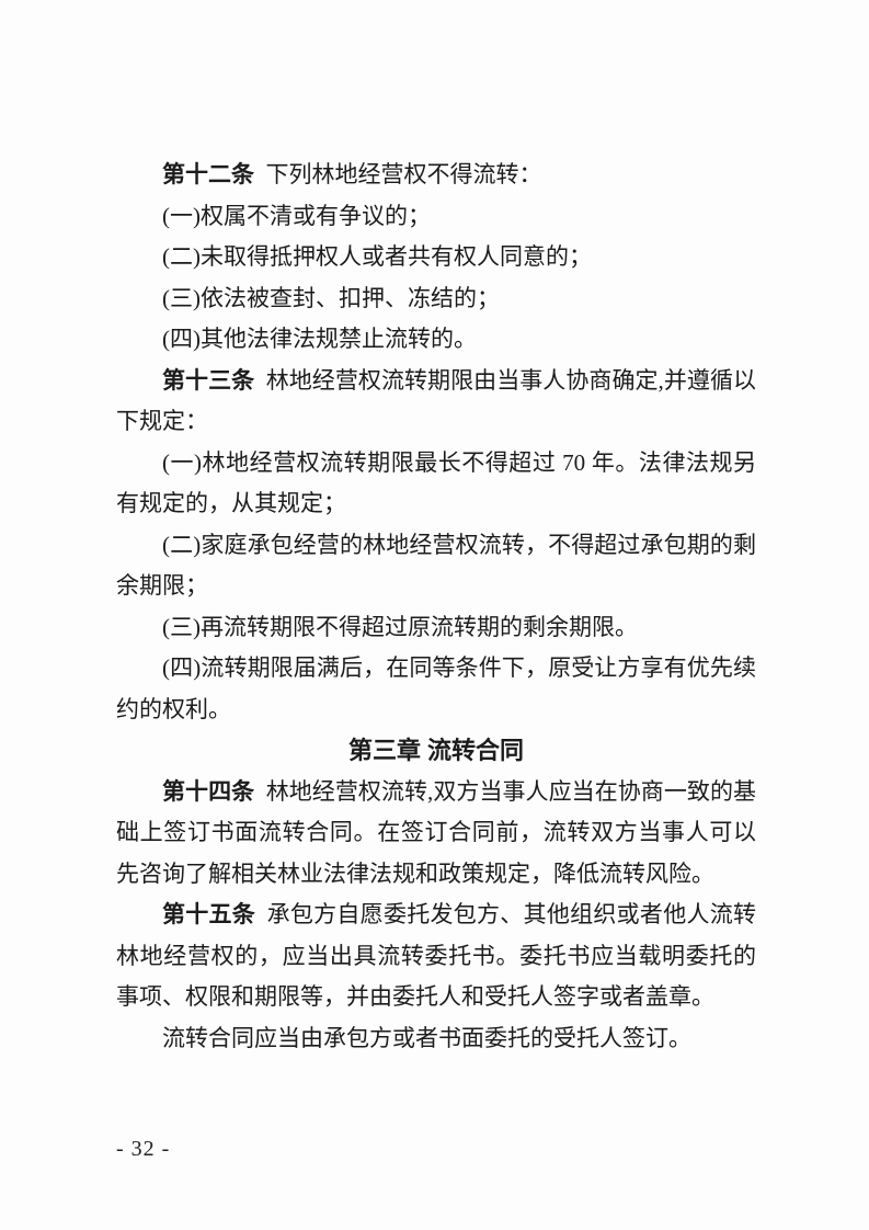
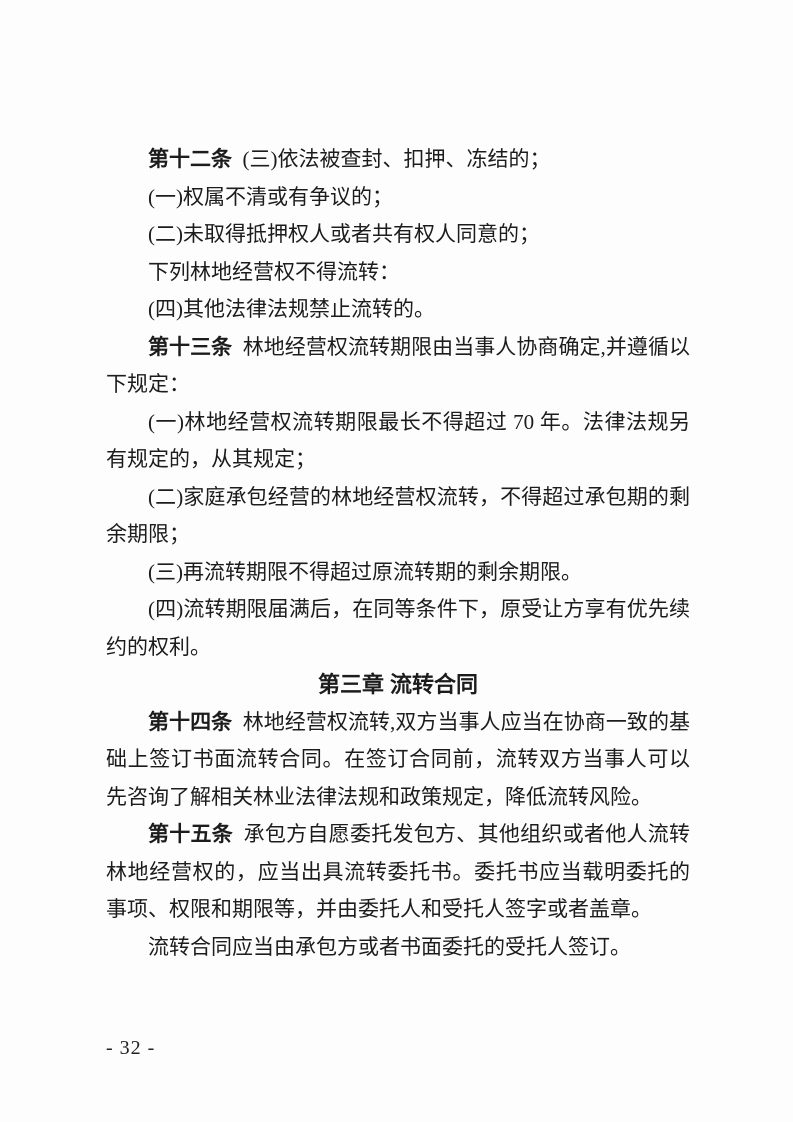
- 第十二条 下列林地经营权不得流转：
+ 第十二条 (三)依法被查封、扣押、冻结的；
  (一)权属不清或有争议的；
  (二)未取得抵押权人或者共有权人同意的；
- (三)依法被查封、扣押、冻结的；
+ 下列林地经营权不得流转：
  (四)其他法律法规禁止流转的。
  第十三条 林地经营权流转期限由当事人协商确定,并遵循以下规定：
  (一)林地经营权流转期限最长不得超过 70 年。法律法规另有规定的，从其规定；
  (二)家庭承包经营的林地经营权流转，不得超过承包期的剩余期限；
  (三)再流转期限不得超过原流转期的剩余期限。
  (四)流转期限届满后，在同等条件下，原受让方享有优先续约的权利。
  第三章 流转合同
  第十四条 林地经营权流转,双方当事人应当在协商一致的基础上签订书面流转合同。在签订合同前，流转双方当事人可以先咨询了解相关林业法律法规和政策规定，降低流转风险。
  第十五条 承包方自愿委托发包方、其他组织或者他人流转林地经营权的，应当出具流转委托书。委托书应当载明委托的事项、权限和期限等，并由委托人和受托人签字或者盖章。
  流转合同应当由承包方或者书面委托的受托人签订。
  - 32 -
